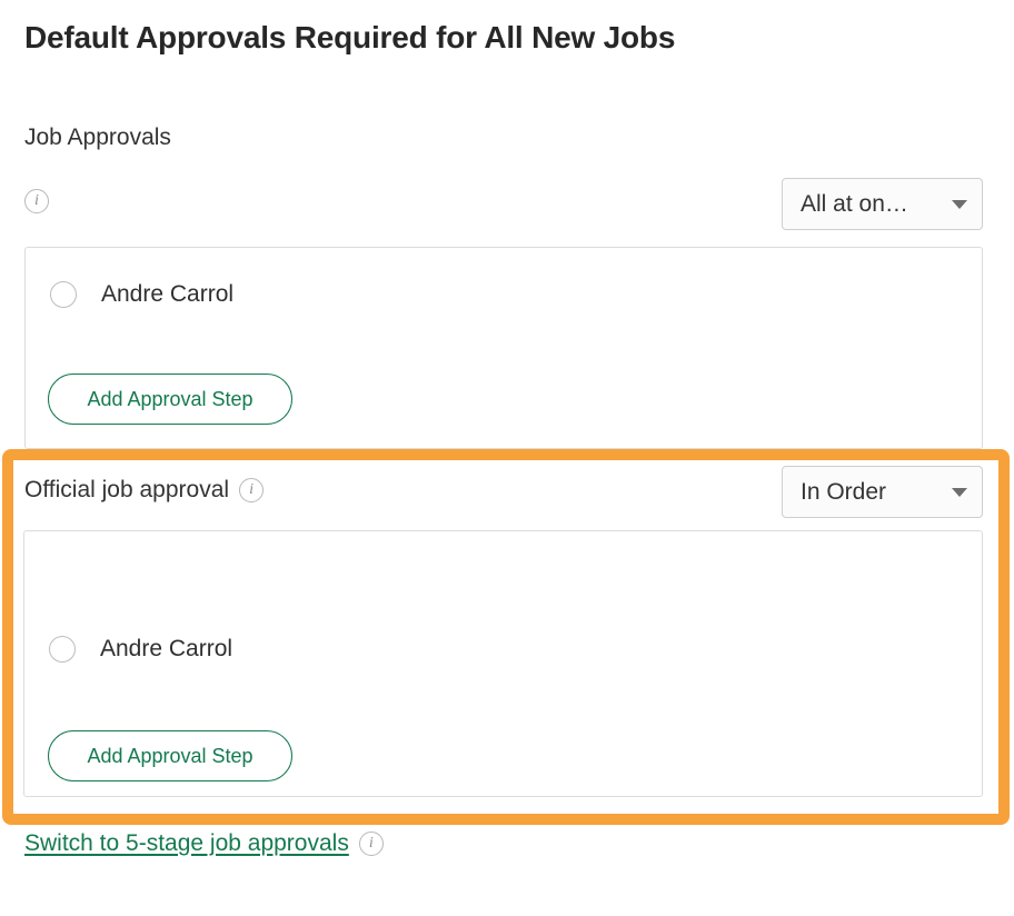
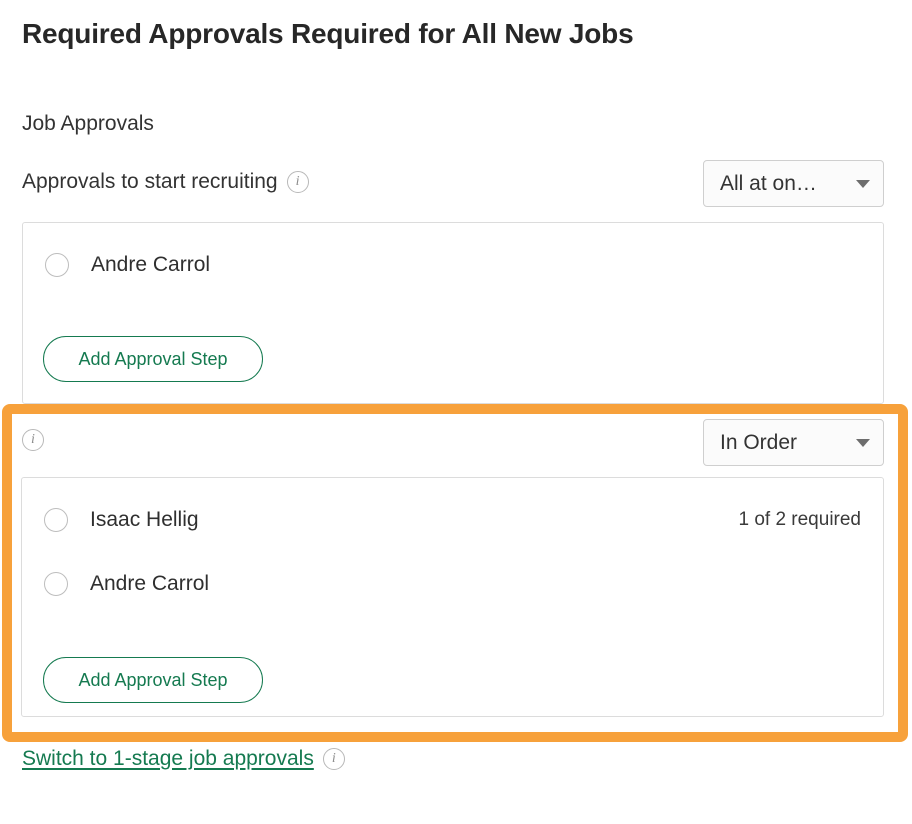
- Default Approvals Required for All New Jobs
+ Required Approvals Required for All New Jobs
  Job Approvals
+ Approvals to start recruiting
  i
  All at on…
  Andre Carrol
  Add Approval Step
- Official job approval
  i
  In Order
+ Isaac Hellig
+ 1 of 2 required
  Andre Carrol
  Add Approval Step
- Switch to 5-stage job approvals
+ Switch to 1-stage job approvals
  i
